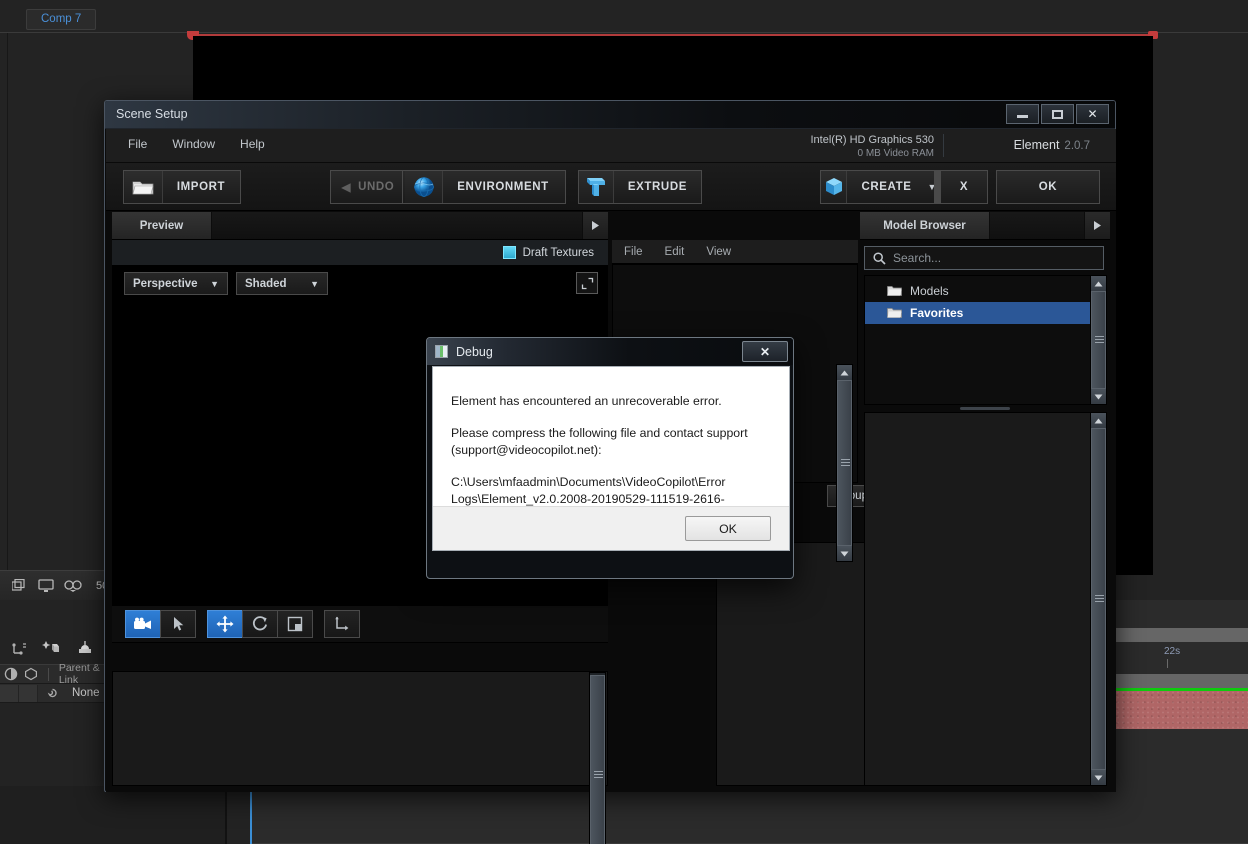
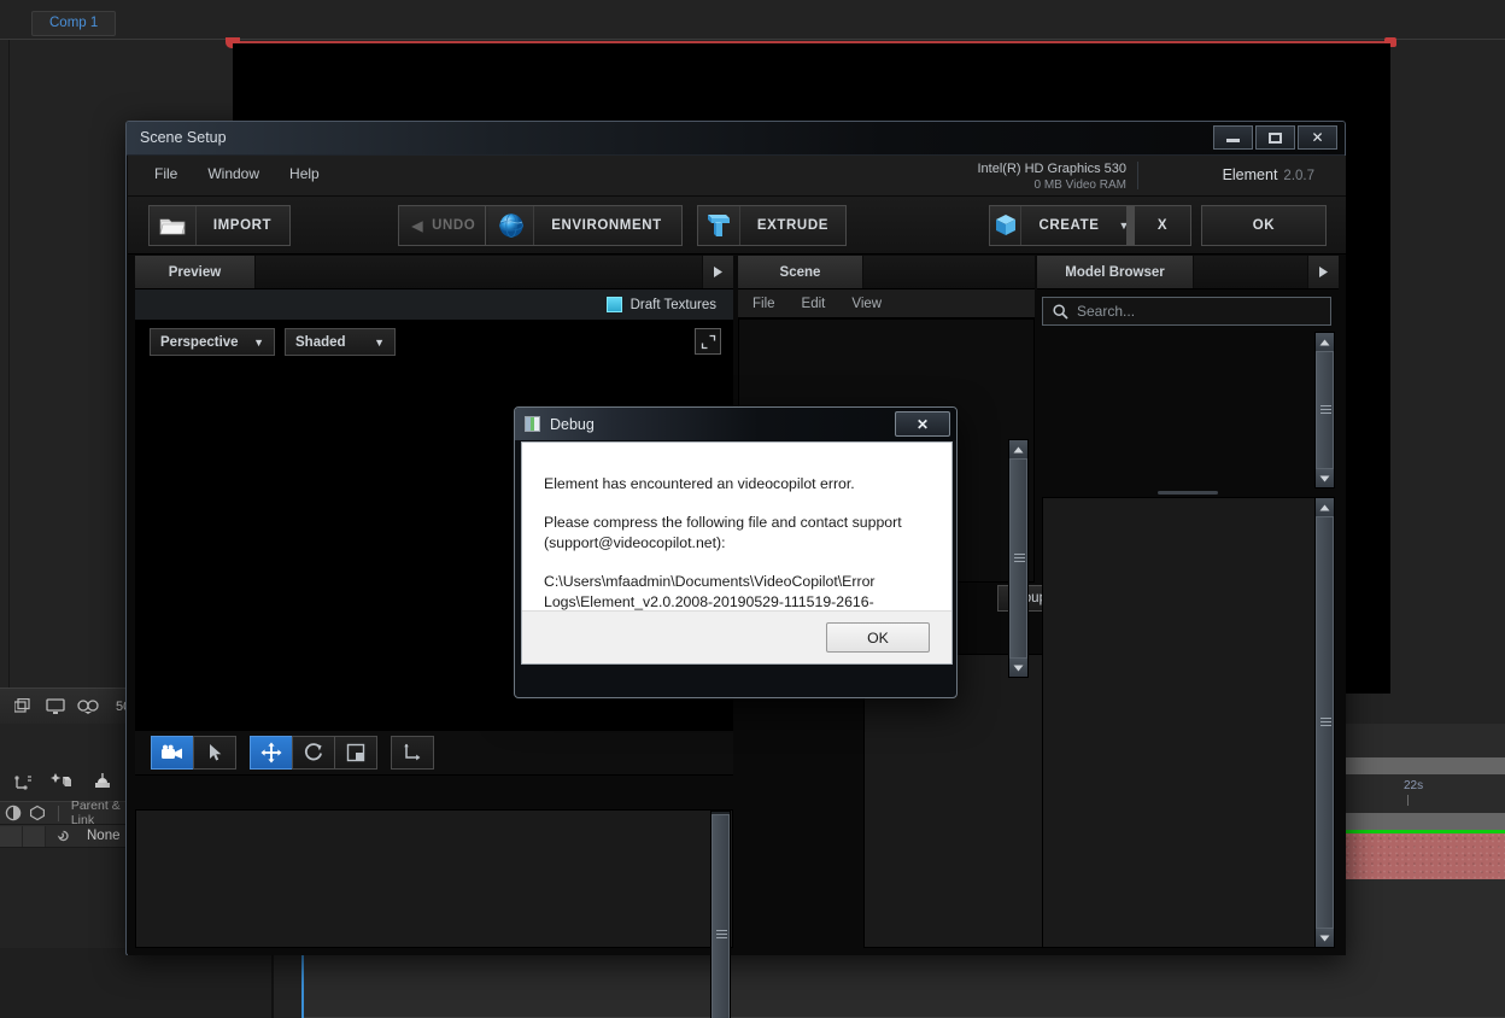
- Comp 7
+ Comp 1
  Parent & Link
  None
  22s
  Scene Setup
  ✕
  File
  Window
  Help
  Intel(R) HD Graphics 530
  0 MB Video RAM
  Element 2.0.7
  IMPORT
  ◀
  UNDO
  ENVIRONMENT
  EXTRUDE
  CREATE
  ▼
  X
  OK
  Preview
  Draft Textures
  Perspective
  ▼
  Shaded
  ▼
+ Scene
  File
  Edit
  View
  Model Browser
  Search...
- Models
- Favorites
  Debug
  ✕
- Element has encountered an unrecoverable error.
+ Element has encountered an videocopilot error.
  Please compress the following file and contact support (support@videocopilot.net):
  C:\Users\mfaadmin\Documents\VideoCopilot\Error Logs\Element_v2.0.2008-20190529-111519-2616-
  OK
